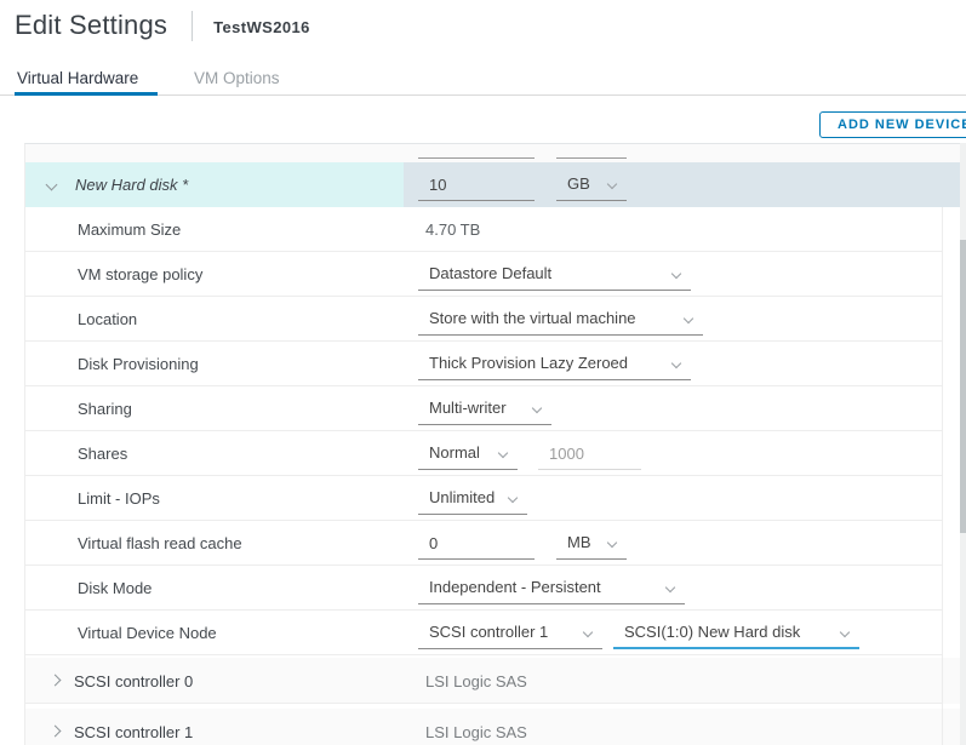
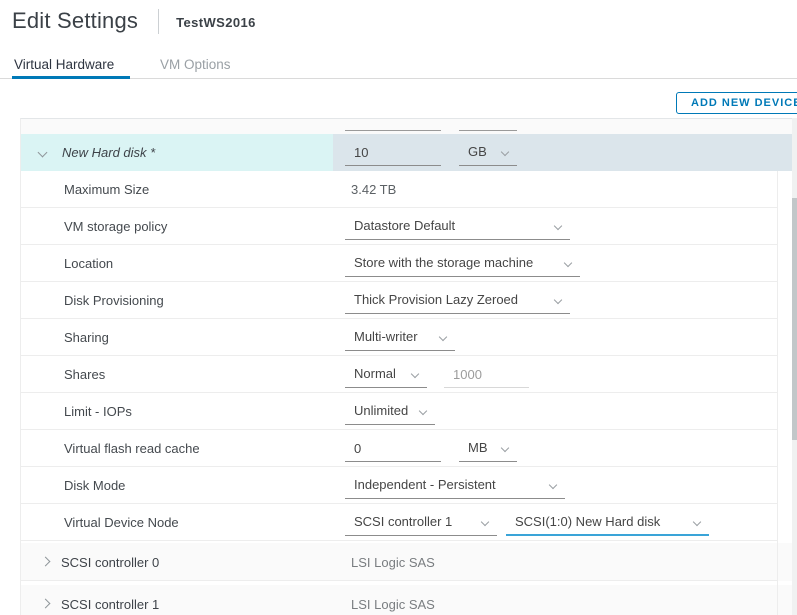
  Edit Settings
  TestWS2016
  Virtual Hardware
  VM Options
  ADD NEW DEVIC
  New Hard disk *
  10
  GB
  Maximum Size
- 4.70 TB
+ 3.42 TB
  VM storage policy
  Datastore Default
  Location
- Store with the virtual machine
+ Store with the storage machine
  Disk Provisioning
  Thick Provision Lazy Zeroed
  Sharing
  Multi-writer
  Shares
  Normal
  1000
  Limit - IOPs
  Unlimited
  Virtual flash read cache
  0
  MB
  Disk Mode
  Independent - Persistent
  Virtual Device Node
  SCSI controller 1
  SCSI(1:0) New Hard disk
  SCSI controller 0
  LSI Logic SAS
  SCSI controller 1
  LSI Logic SAS
